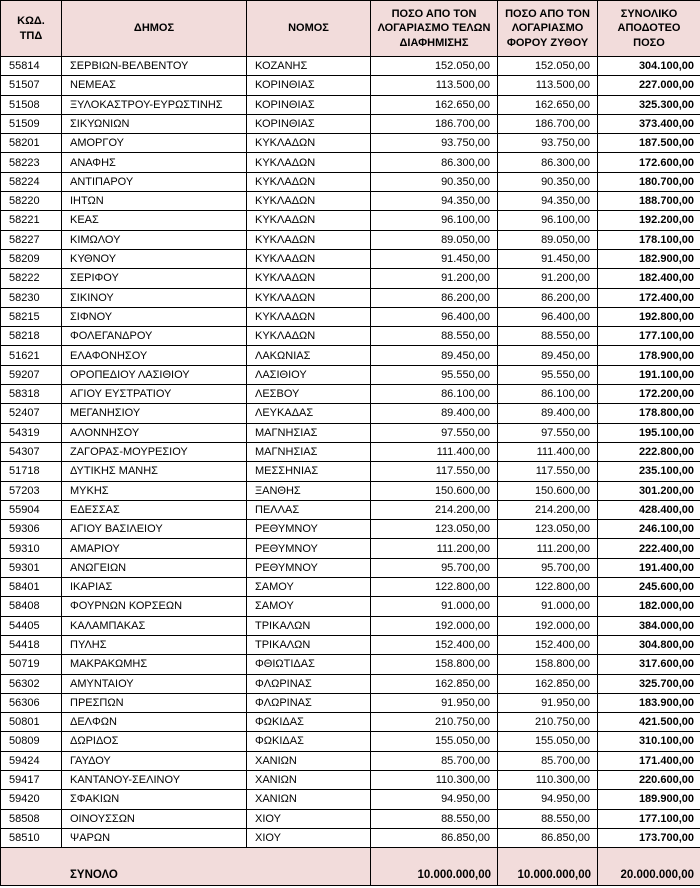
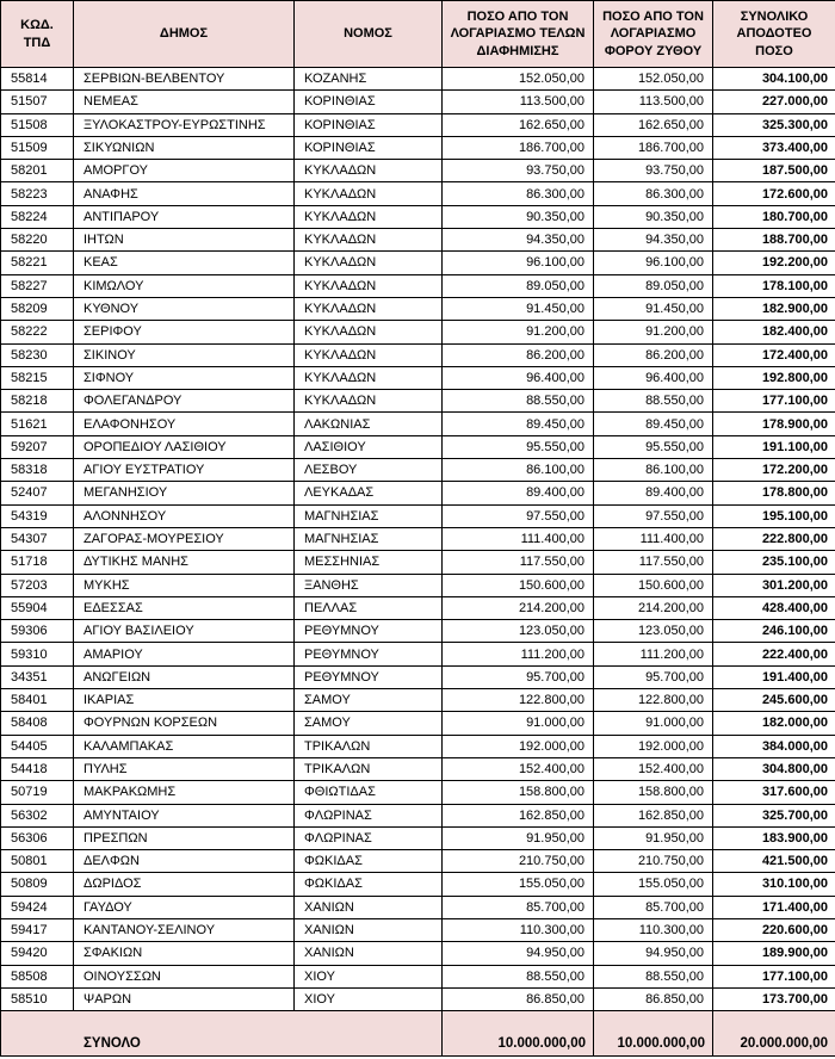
  ΚΩΔ. ΤΠΔ	ΔΗΜΟΣ	ΝΟΜΟΣ	ΠΟΣΟ ΑΠΟ ΤΟΝ ΛΟΓΑΡΙΑΣΜΟ ΤΕΛΩΝ ΔΙΑΦΗΜΙΣΗΣ	ΠΟΣΟ ΑΠΟ ΤΟΝ ΛΟΓΑΡΙΑΣΜΟ ΦΟΡΟΥ ΖΥΘΟΥ	ΣΥΝΟΛΙΚΟ ΑΠΟΔΟΤΕΟ ΠΟΣΟ
  55814	ΣΕΡΒΙΩΝ-ΒΕΛΒΕΝΤΟΥ	ΚΟΖΑΝΗΣ	152.050,00	152.050,00	304.100,00
  51507	ΝΕΜΕΑΣ	ΚΟΡΙΝΘΙΑΣ	113.500,00	113.500,00	227.000,00
  51508	ΞΥΛΟΚΑΣΤΡΟΥ-ΕΥΡΩΣΤΙΝΗΣ	ΚΟΡΙΝΘΙΑΣ	162.650,00	162.650,00	325.300,00
  51509	ΣΙΚΥΩΝΙΩΝ	ΚΟΡΙΝΘΙΑΣ	186.700,00	186.700,00	373.400,00
  58201	ΑΜΟΡΓΟΥ	ΚΥΚΛΑΔΩΝ	93.750,00	93.750,00	187.500,00
  58223	ΑΝΑΦΗΣ	ΚΥΚΛΑΔΩΝ	86.300,00	86.300,00	172.600,00
  58224	ΑΝΤΙΠΑΡΟΥ	ΚΥΚΛΑΔΩΝ	90.350,00	90.350,00	180.700,00
  58220	ΙΗΤΩΝ	ΚΥΚΛΑΔΩΝ	94.350,00	94.350,00	188.700,00
  58221	ΚΕΑΣ	ΚΥΚΛΑΔΩΝ	96.100,00	96.100,00	192.200,00
  58227	ΚΙΜΩΛΟΥ	ΚΥΚΛΑΔΩΝ	89.050,00	89.050,00	178.100,00
  58209	ΚΥΘΝΟΥ	ΚΥΚΛΑΔΩΝ	91.450,00	91.450,00	182.900,00
  58222	ΣΕΡΙΦΟΥ	ΚΥΚΛΑΔΩΝ	91.200,00	91.200,00	182.400,00
  58230	ΣΙΚΙΝΟΥ	ΚΥΚΛΑΔΩΝ	86.200,00	86.200,00	172.400,00
  58215	ΣΙΦΝΟΥ	ΚΥΚΛΑΔΩΝ	96.400,00	96.400,00	192.800,00
  58218	ΦΟΛΕΓΑΝΔΡΟΥ	ΚΥΚΛΑΔΩΝ	88.550,00	88.550,00	177.100,00
  51621	ΕΛΑΦΟΝΗΣΟΥ	ΛΑΚΩΝΙΑΣ	89.450,00	89.450,00	178.900,00
  59207	ΟΡΟΠΕΔΙΟΥ ΛΑΣΙΘΙΟΥ	ΛΑΣΙΘΙΟΥ	95.550,00	95.550,00	191.100,00
  58318	ΑΓΙΟΥ ΕΥΣΤΡΑΤΙΟΥ	ΛΕΣΒΟΥ	86.100,00	86.100,00	172.200,00
  52407	ΜΕΓΑΝΗΣΙΟΥ	ΛΕΥΚΑΔΑΣ	89.400,00	89.400,00	178.800,00
  54319	ΑΛΟΝΝΗΣΟΥ	ΜΑΓΝΗΣΙΑΣ	97.550,00	97.550,00	195.100,00
  54307	ΖΑΓΟΡΑΣ-ΜΟΥΡΕΣΙΟΥ	ΜΑΓΝΗΣΙΑΣ	111.400,00	111.400,00	222.800,00
  51718	ΔΥΤΙΚΗΣ ΜΑΝΗΣ	ΜΕΣΣΗΝΙΑΣ	117.550,00	117.550,00	235.100,00
  57203	ΜΥΚΗΣ	ΞΑΝΘΗΣ	150.600,00	150.600,00	301.200,00
  55904	ΕΔΕΣΣΑΣ	ΠΕΛΛΑΣ	214.200,00	214.200,00	428.400,00
  59306	ΑΓΙΟΥ ΒΑΣΙΛΕΙΟΥ	ΡΕΘΥΜΝΟΥ	123.050,00	123.050,00	246.100,00
  59310	ΑΜΑΡΙΟΥ	ΡΕΘΥΜΝΟΥ	111.200,00	111.200,00	222.400,00
- 59301	ΑΝΩΓΕΙΩΝ	ΡΕΘΥΜΝΟΥ	95.700,00	95.700,00	191.400,00
+ 34351	ΑΝΩΓΕΙΩΝ	ΡΕΘΥΜΝΟΥ	95.700,00	95.700,00	191.400,00
  58401	ΙΚΑΡΙΑΣ	ΣΑΜΟΥ	122.800,00	122.800,00	245.600,00
  58408	ΦΟΥΡΝΩΝ ΚΟΡΣΕΩΝ	ΣΑΜΟΥ	91.000,00	91.000,00	182.000,00
  54405	ΚΑΛΑΜΠΑΚΑΣ	ΤΡΙΚΑΛΩΝ	192.000,00	192.000,00	384.000,00
  54418	ΠΥΛΗΣ	ΤΡΙΚΑΛΩΝ	152.400,00	152.400,00	304.800,00
  50719	ΜΑΚΡΑΚΩΜΗΣ	ΦΘΙΩΤΙΔΑΣ	158.800,00	158.800,00	317.600,00
  56302	ΑΜΥΝΤΑΙΟΥ	ΦΛΩΡΙΝΑΣ	162.850,00	162.850,00	325.700,00
  56306	ΠΡΕΣΠΩΝ	ΦΛΩΡΙΝΑΣ	91.950,00	91.950,00	183.900,00
  50801	ΔΕΛΦΩΝ	ΦΩΚΙΔΑΣ	210.750,00	210.750,00	421.500,00
  50809	ΔΩΡΙΔΟΣ	ΦΩΚΙΔΑΣ	155.050,00	155.050,00	310.100,00
  59424	ΓΑΥΔΟΥ	ΧΑΝΙΩΝ	85.700,00	85.700,00	171.400,00
  59417	ΚΑΝΤΑΝΟΥ-ΣΕΛΙΝΟΥ	ΧΑΝΙΩΝ	110.300,00	110.300,00	220.600,00
  59420	ΣΦΑΚΙΩΝ	ΧΑΝΙΩΝ	94.950,00	94.950,00	189.900,00
  58508	ΟΙΝΟΥΣΣΩΝ	ΧΙΟΥ	88.550,00	88.550,00	177.100,00
  58510	ΨΑΡΩΝ	ΧΙΟΥ	86.850,00	86.850,00	173.700,00
  ΣΥΝΟΛΟ	10.000.000,00	10.000.000,00	20.000.000,00
